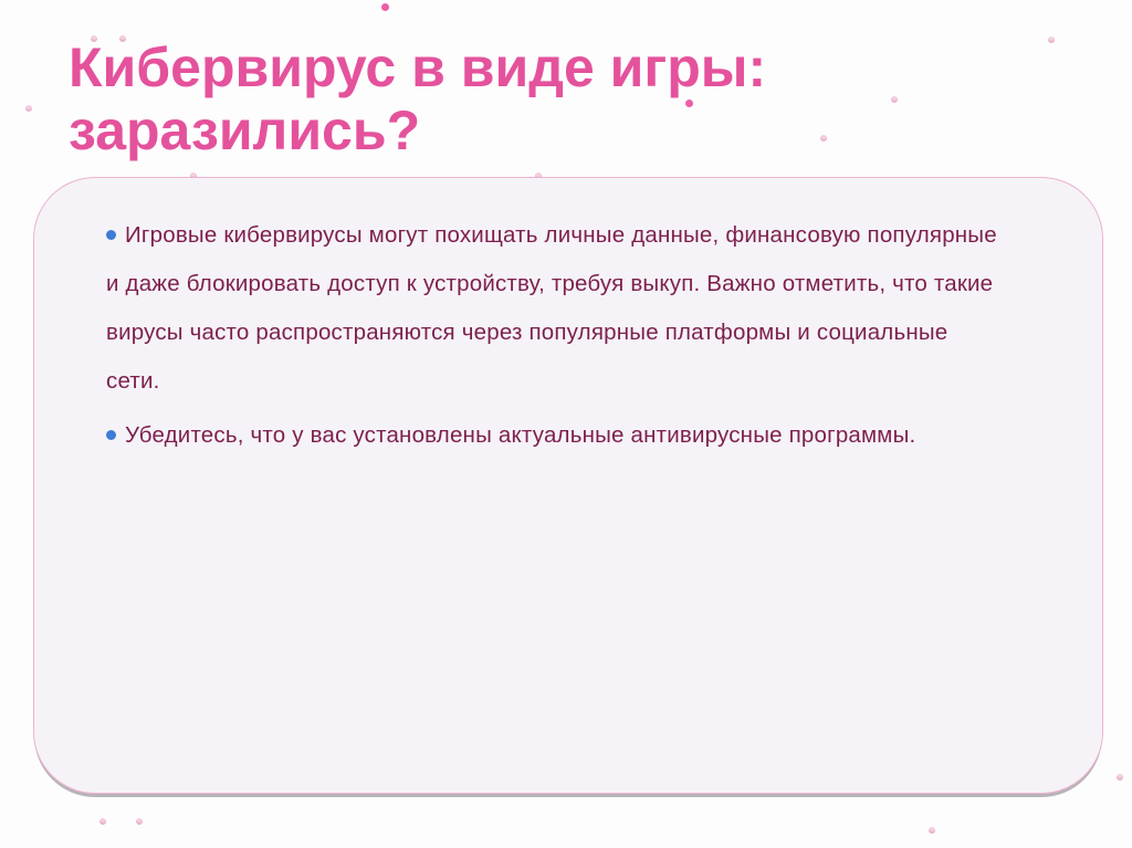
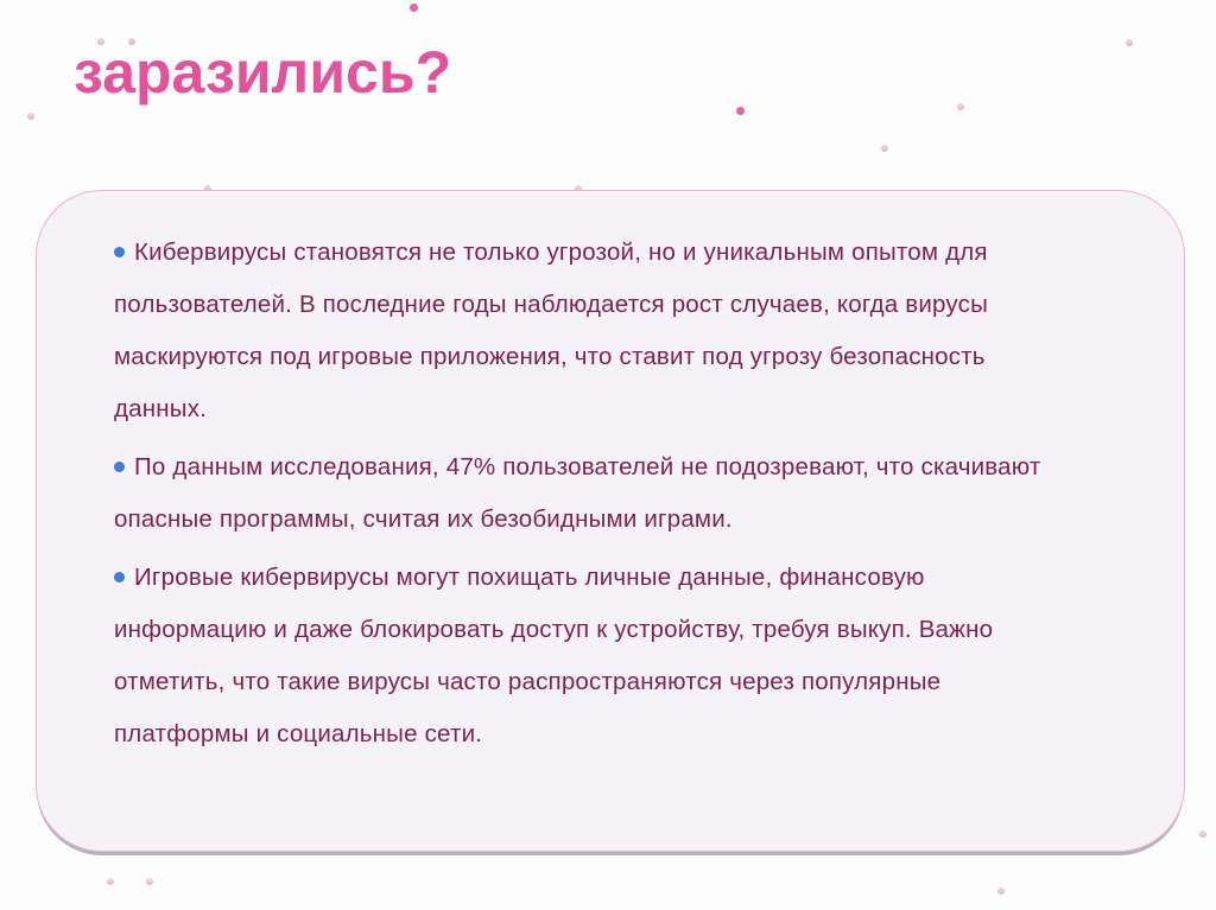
- Кибервирус в виде игры:
  заразились?
+ Кибервирусы становятся не только угрозой, но и уникальным опытом для пользователей. В последние годы наблюдается рост случаев, когда вирусы маскируются под игровые приложения, что ставит под угрозу безопасность данных.
+ По данным исследования, 47% пользователей не подозревают, что скачивают опасные программы, считая их безобидными играми.
- Игровые кибервирусы могут похищать личные данные, финансовую популярные и даже блокировать доступ к устройству, требуя выкуп. Важно отметить, что такие вирусы часто распространяются через популярные платформы и социальные сети.
+ Игровые кибервирусы могут похищать личные данные, финансовую информацию и даже блокировать доступ к устройству, требуя выкуп. Важно отметить, что такие вирусы часто распространяются через популярные платформы и социальные сети.
- Убедитесь, что у вас установлены актуальные антивирусные программы.
